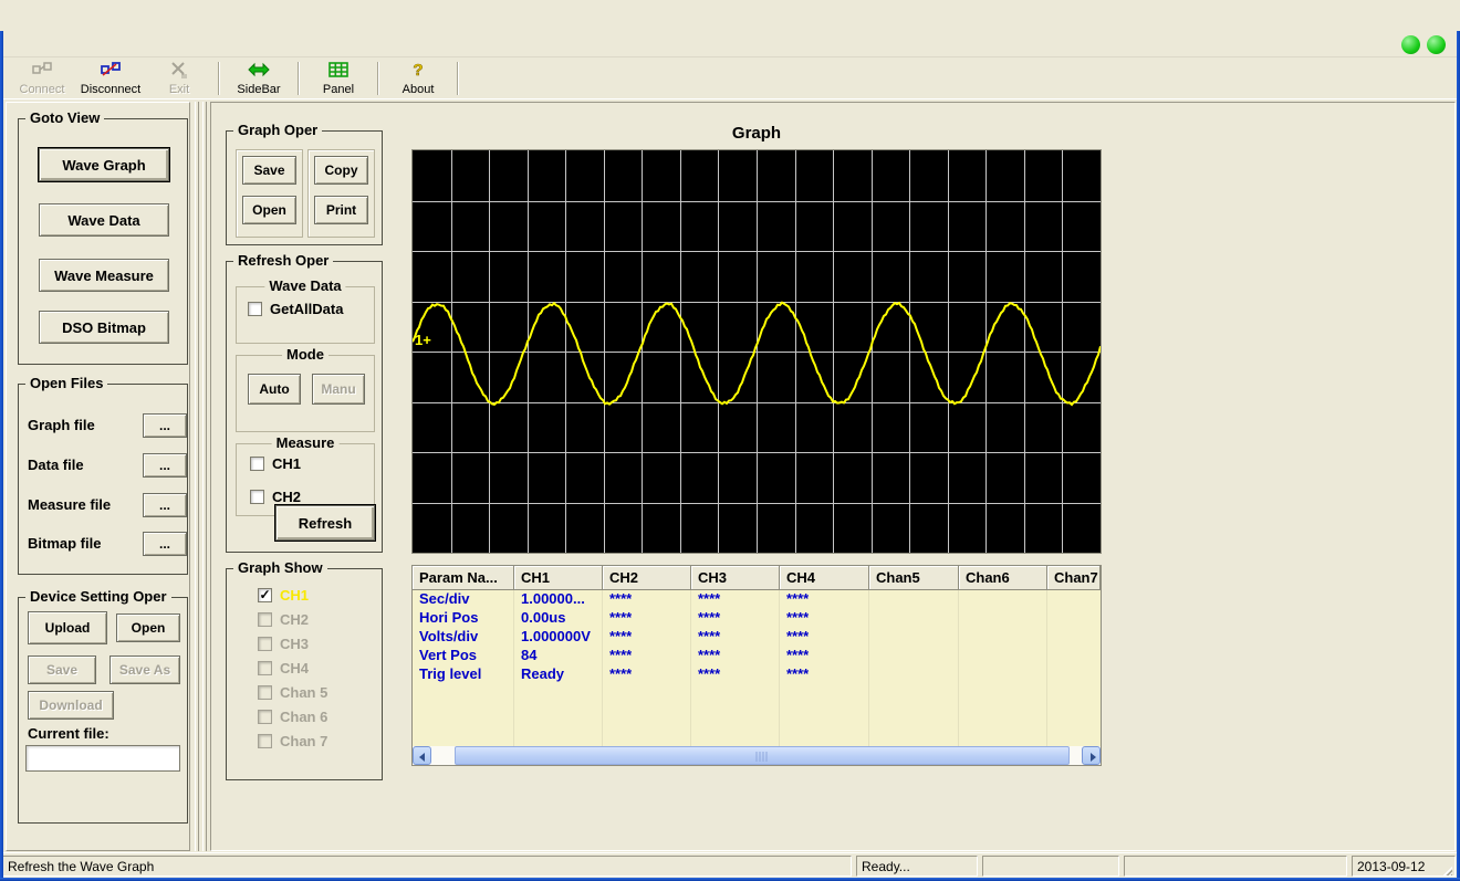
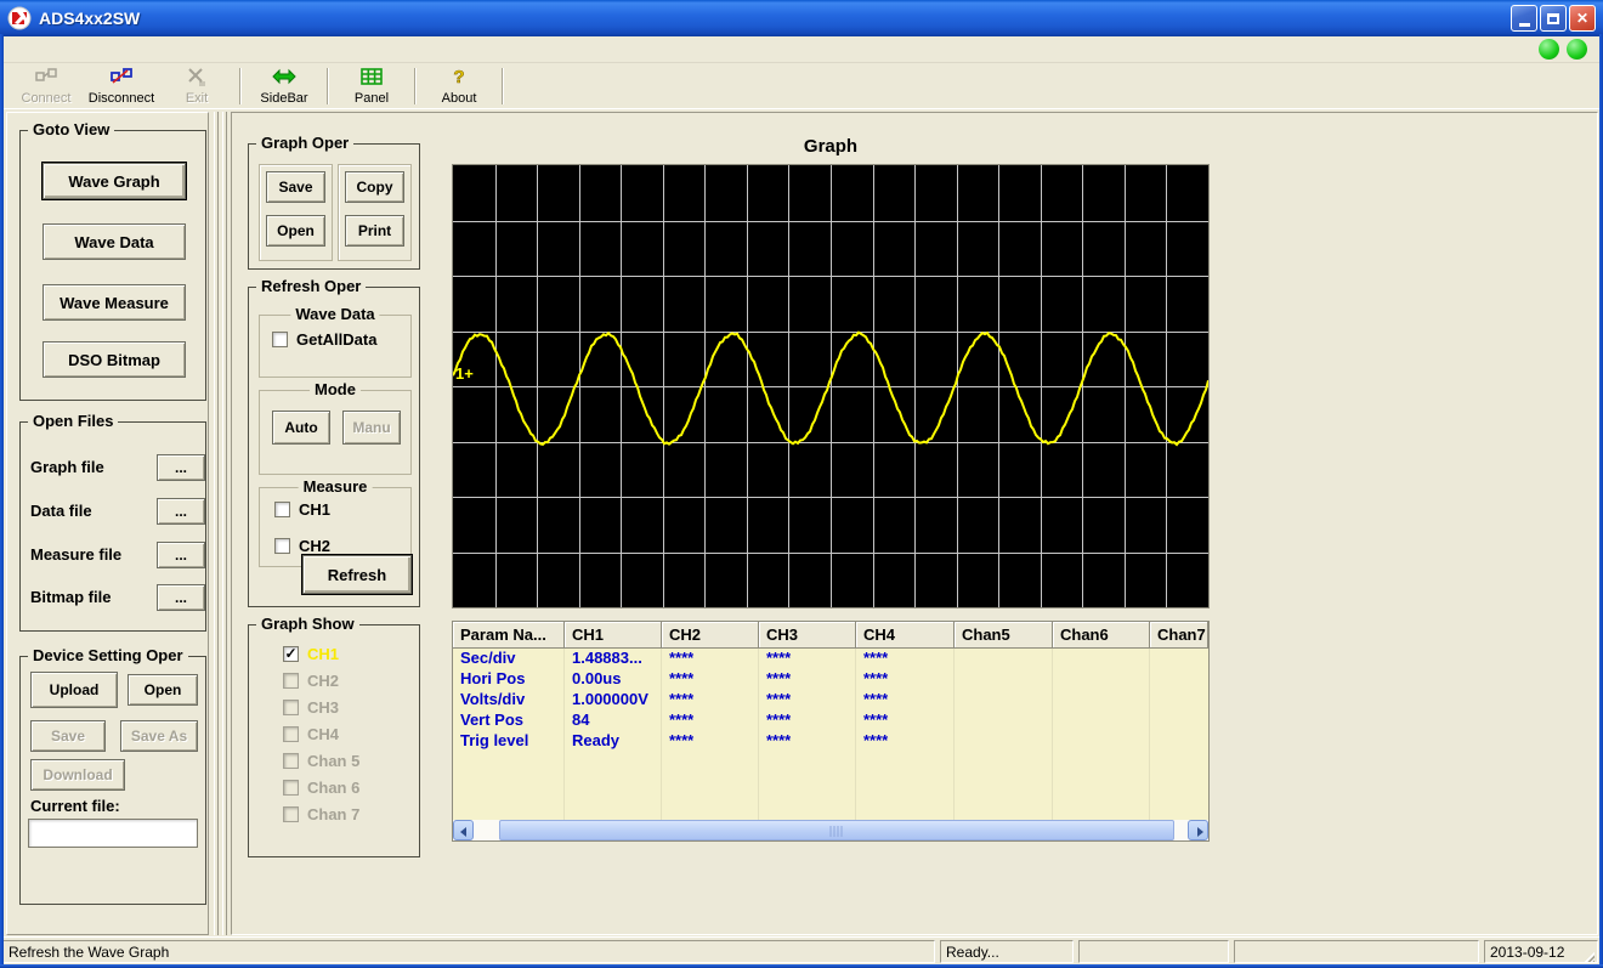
+ ADS4xx2SW
+ ✕
  Connect
  Disconnect
  Exit
  SideBar
  Panel
  ?
  About
  Goto View
  Wave Graph
  Wave Data
  Wave Measure
  DSO Bitmap
  Open Files
  Graph file
  ...
  Data file
  ...
  Measure file
  ...
  Bitmap file
  ...
  Device Setting Oper
  Upload
  Open
  Save
  Save As
  Download
  Current file:
  Graph Oper
  Save
  Copy
  Open
  Print
  Refresh Oper
  Wave Data
  GetAllData
  Mode
  Auto
  Manu
  Measure
  CH1
  CH2
  Refresh
  Graph Show
  ✓
  CH1
  CH2
  CH3
  CH4
  Chan 5
  Chan 6
  Chan 7
  Graph
  1+
  Param Na...
  CH1
  CH2
  CH3
  CH4
  Chan5
  Chan6
  Chan7
  Sec/div
- 1.00000...
+ 1.48883...
  ****
  ****
  ****
  Hori Pos
  0.00us
  ****
  ****
  ****
  Volts/div
  1.000000V
  ****
  ****
  ****
  Vert Pos
  84
  ****
  ****
  ****
  Trig level
  Ready
  ****
  ****
  ****
  Refresh the Wave Graph
  Ready...
  2013-09-12
